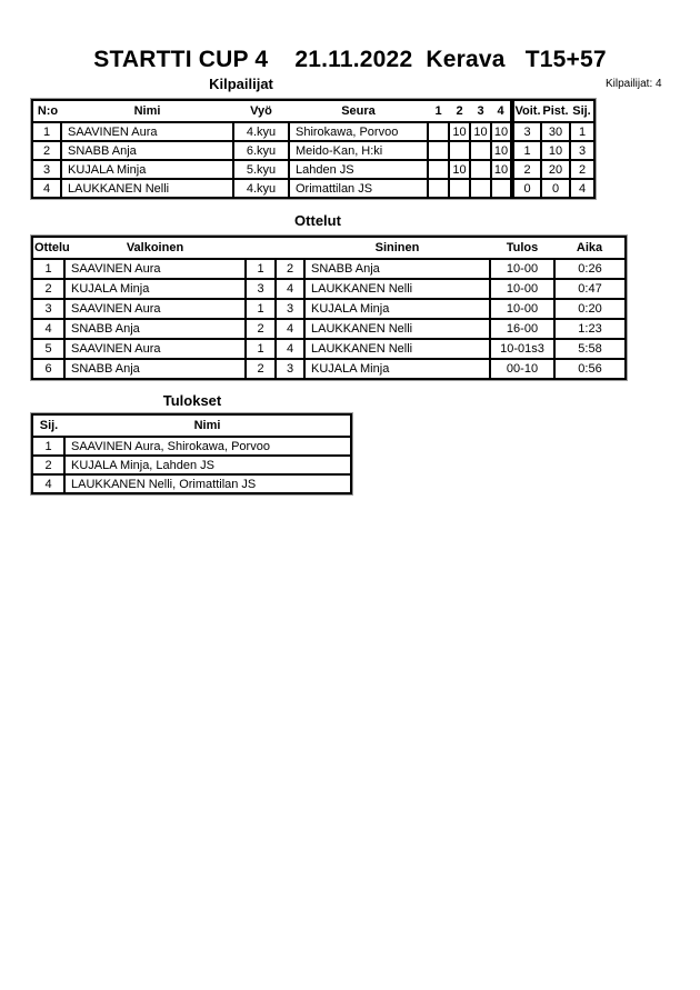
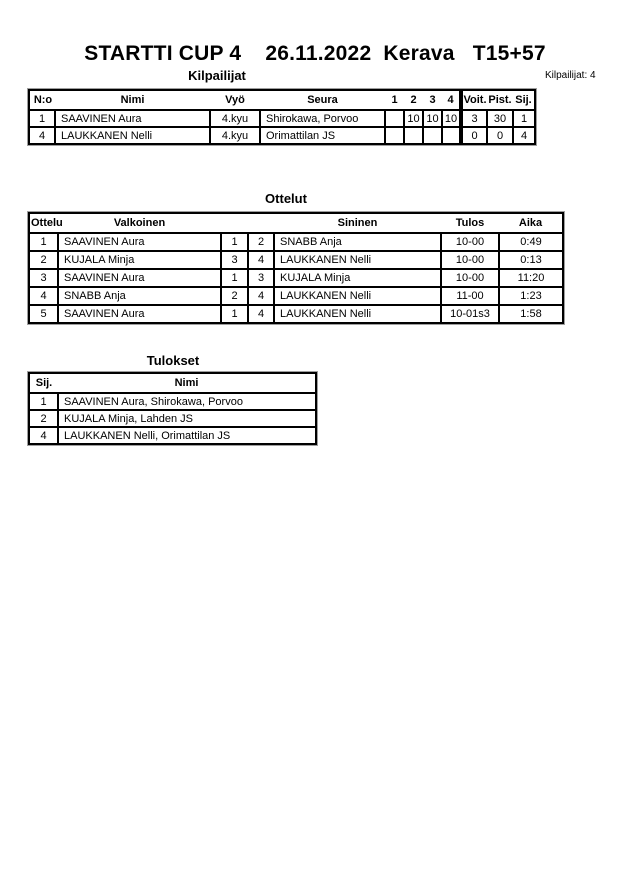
- STARTTI CUP 4 21.11.2022 Kerava T15+57
+ STARTTI CUP 4 26.11.2022 Kerava T15+57
  Kilpailijat
  Kilpailijat: 4
  N:o	Nimi	Vyö	Seura	1	2	3	4	Voit.	Pist.	Sij.
  1	SAAVINEN Aura	4.kyu	Shirokawa, Porvoo		10	10	10	3	30	1
- 2	SNABB Anja	6.kyu	Meido-Kan, H:ki				10	1	10	3
- 3	KUJALA Minja	5.kyu	Lahden JS		10		10	2	20	2
  4	LAUKKANEN Nelli	4.kyu	Orimattilan JS					0	0	4
  Ottelut
  Ottelu	Valkoinen			Sininen	Tulos	Aika
- 1	SAAVINEN Aura	1	2	SNABB Anja	10-00	0:26
+ 1	SAAVINEN Aura	1	2	SNABB Anja	10-00	0:49
- 2	KUJALA Minja	3	4	LAUKKANEN Nelli	10-00	0:47
+ 2	KUJALA Minja	3	4	LAUKKANEN Nelli	10-00	0:13
- 3	SAAVINEN Aura	1	3	KUJALA Minja	10-00	0:20
+ 3	SAAVINEN Aura	1	3	KUJALA Minja	10-00	11:20
- 4	SNABB Anja	2	4	LAUKKANEN Nelli	16-00	1:23
+ 4	SNABB Anja	2	4	LAUKKANEN Nelli	11-00	1:23
- 5	SAAVINEN Aura	1	4	LAUKKANEN Nelli	10-01s3	5:58
+ 5	SAAVINEN Aura	1	4	LAUKKANEN Nelli	10-01s3	1:58
- 6	SNABB Anja	2	3	KUJALA Minja	00-10	0:56
  Tulokset
  Sij.	Nimi
  1	SAAVINEN Aura, Shirokawa, Porvoo
  2	KUJALA Minja, Lahden JS
  4	LAUKKANEN Nelli, Orimattilan JS
